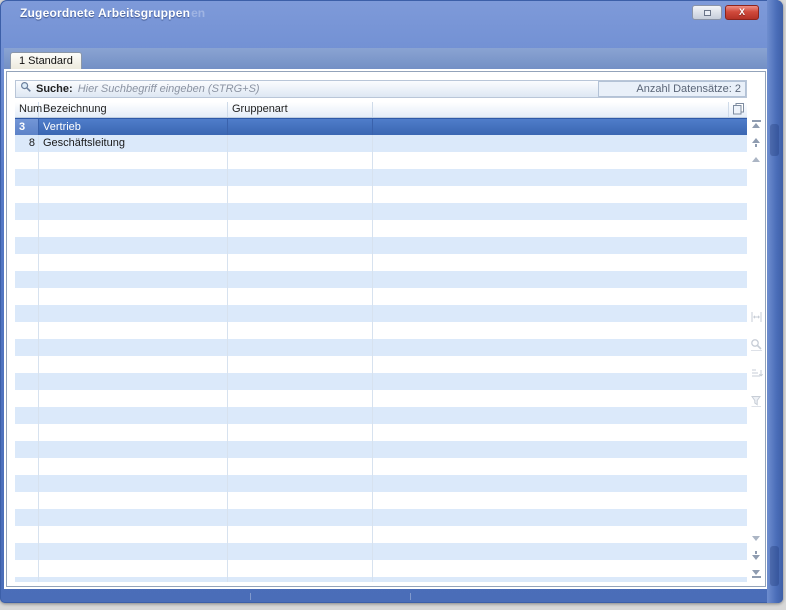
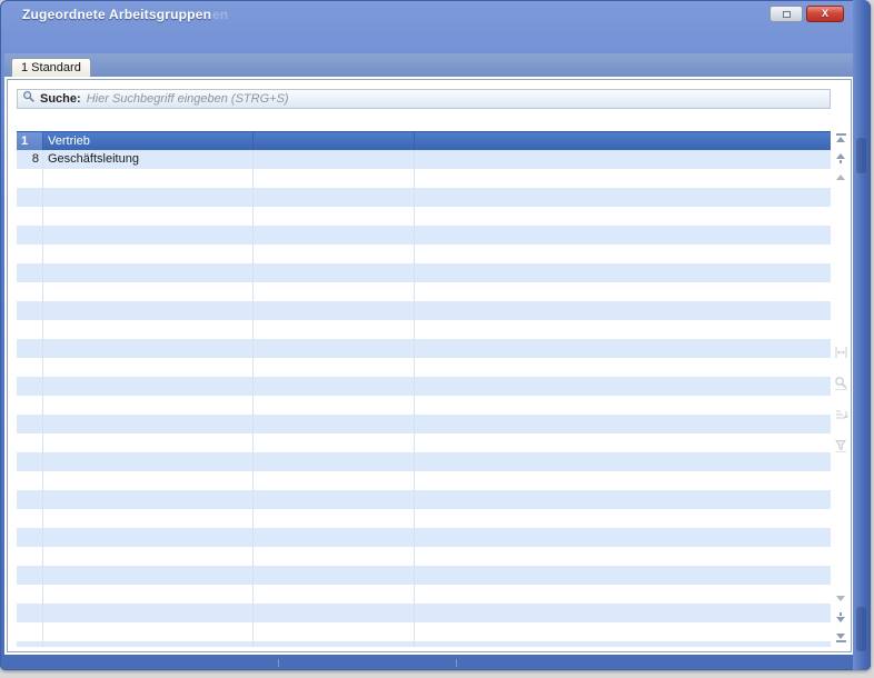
  Zugeordnete Arbeitsgruppen
  en
  X
  1 Standard
  Suche:
  Hier Suchbegriff eingeben (STRG+S)
- Anzahl Datensätze: 2
- Num
- Bezeichnung
- Gruppenart
- 3
+ 1
  Vertrieb
  8
  Geschäftsleitung
